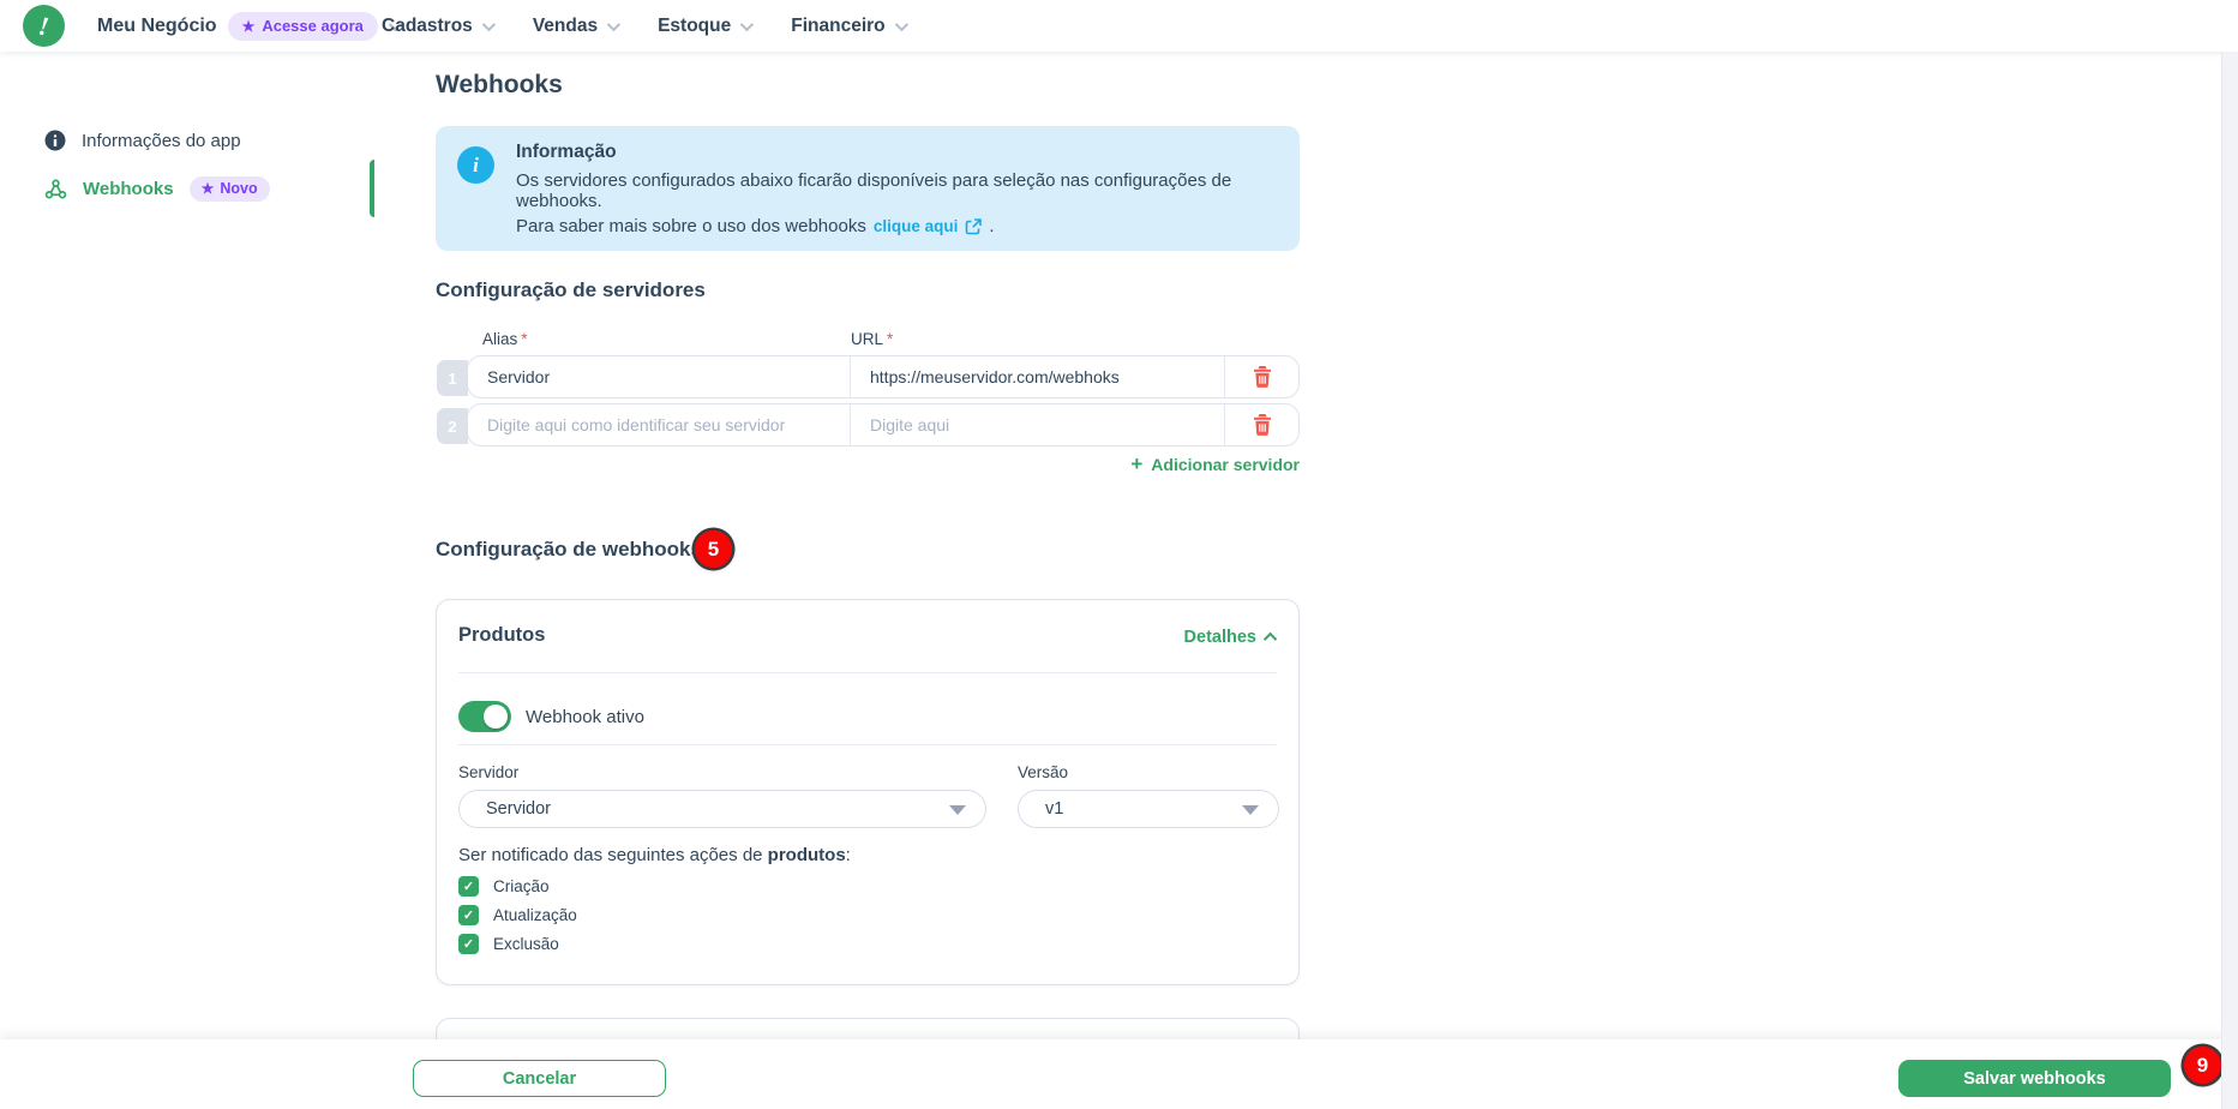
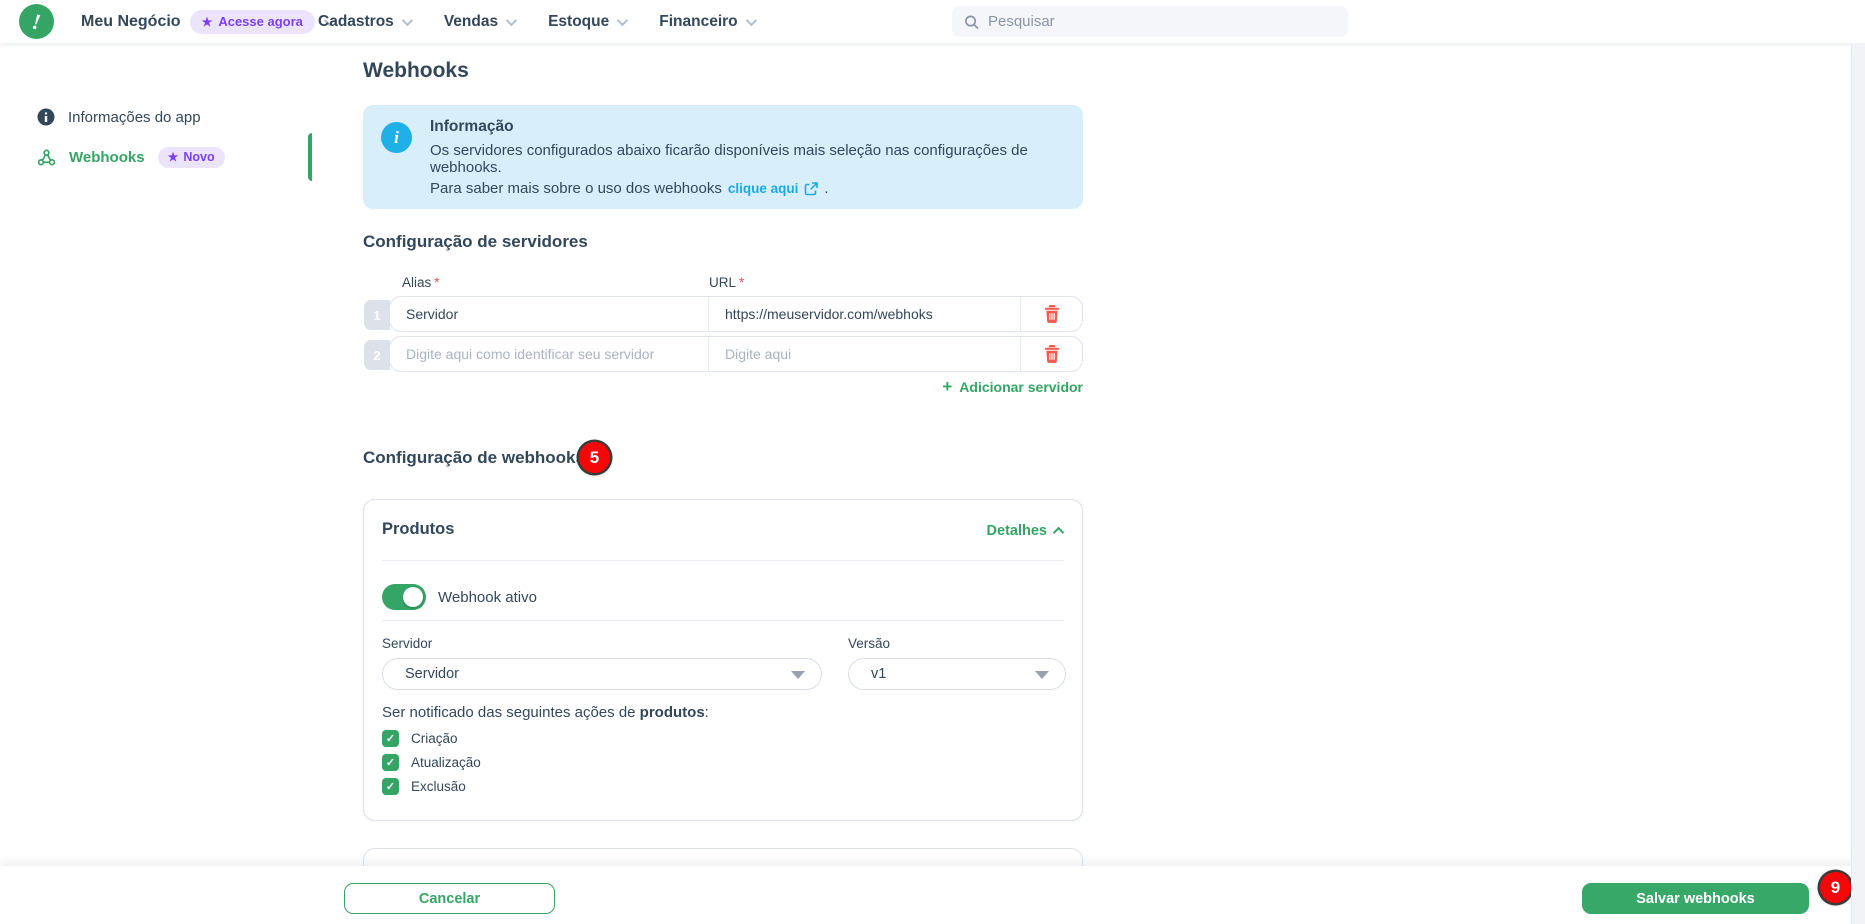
  Meu Negócio
  Acesse agora
  Cadastros
  Vendas
  Estoque
  Financeiro
+ Pesquisar
  Informações do app
  Webhooks
  Novo
  Webhooks
  Informação
- Os servidores configurados abaixo ficarão disponíveis para seleção nas configurações de webhooks.
+ Os servidores configurados abaixo ficarão disponíveis mais seleção nas configurações de webhooks.
  Para saber mais sobre o uso dos webhooks
  clique aqui
  .
  Configuração de servidores
  Alias *
  URL *
  1
  Servidor
  https://meuservidor.com/webhoks
  2
  Digite aqui como identificar seu servidor
  Digite aqui
  Adicionar servidor
  Configuração de webhook
  5
  Produtos
  Detalhes
  Webhook ativo
  Servidor
  Servidor
  Versão
  v1
  Ser notificado das seguintes ações de produtos:
  Criação
  Atualização
  Exclusão
  Cancelar
  Salvar webhooks
  9
